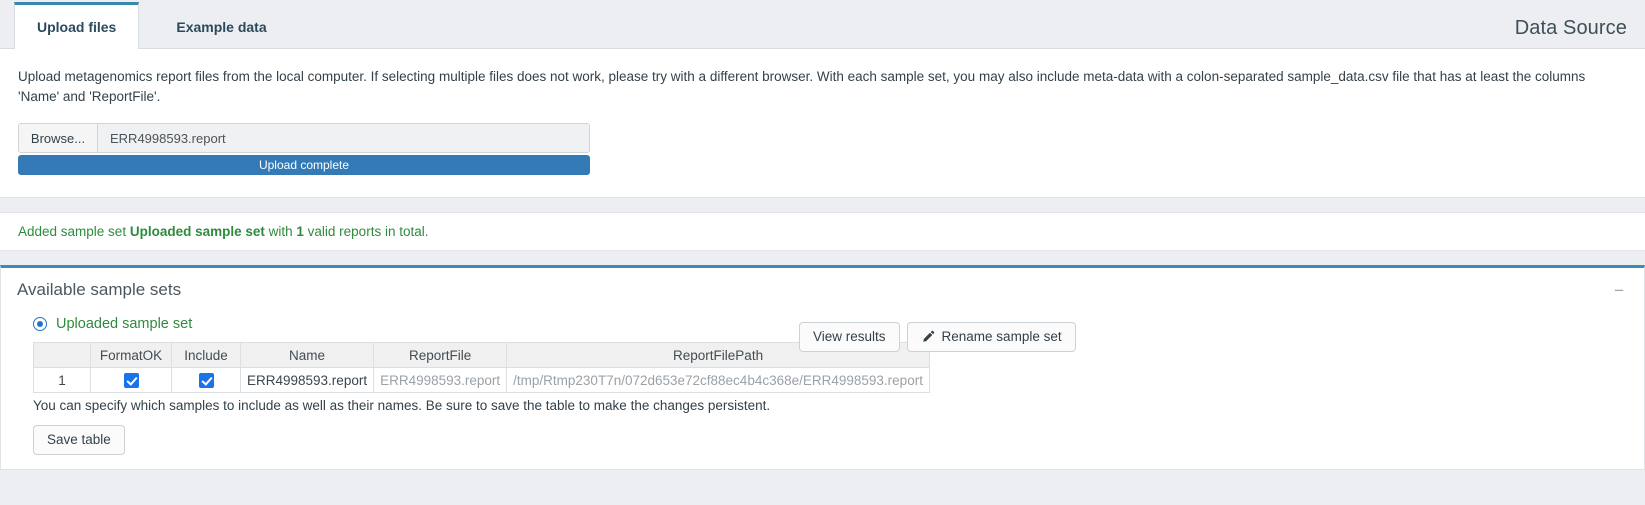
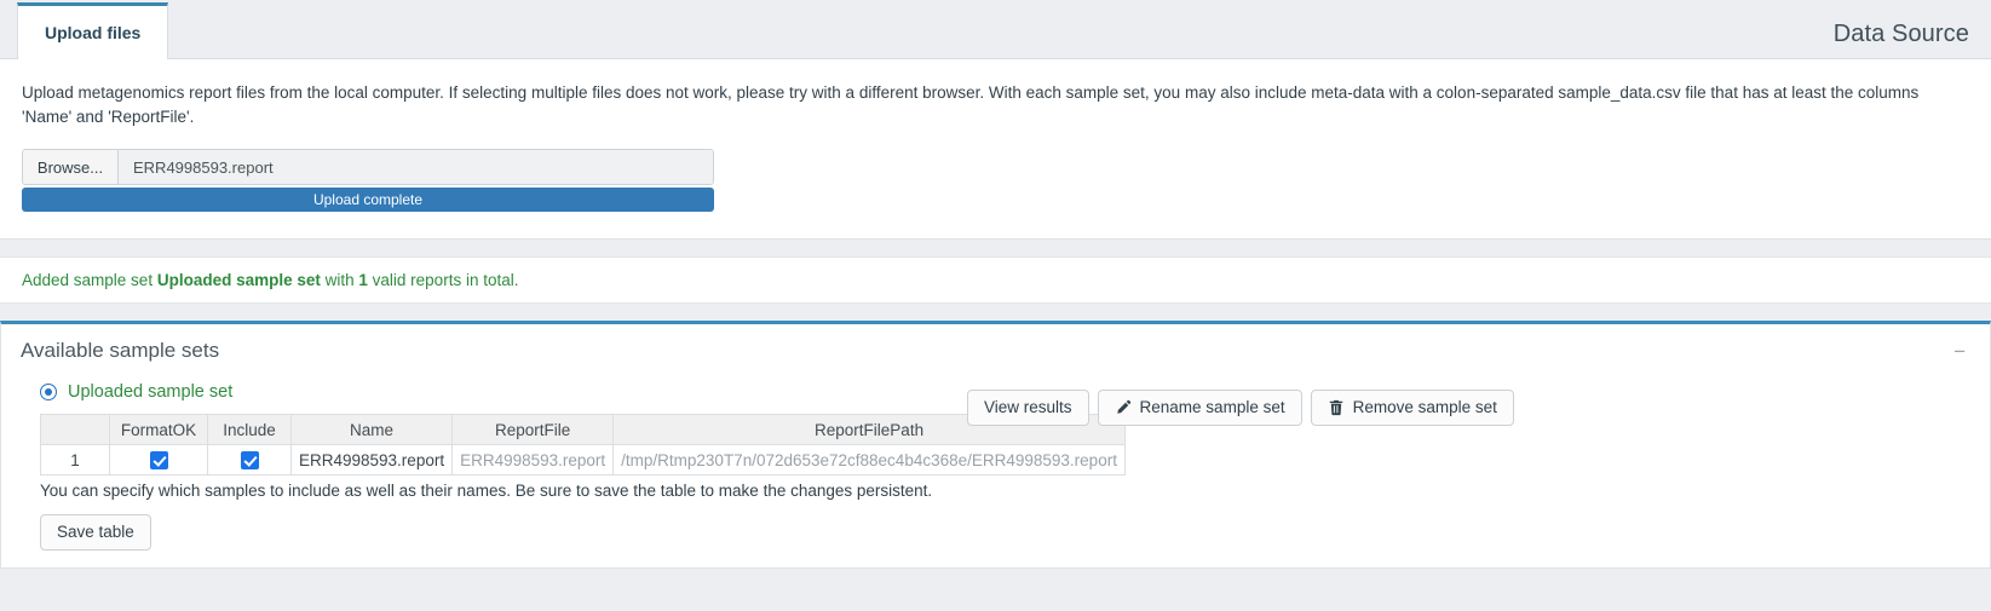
  Upload files
- Example data
  Data Source
  Upload metagenomics report files from the local computer. If selecting multiple files does not work, please try with a different browser. With each sample set, you may also include meta-data with a colon-separated sample_data.csv file that has at least the columns 'Name' and 'ReportFile'.
  Browse...
  ERR4998593.report
  Upload complete
  Added sample set Uploaded sample set with 1 valid reports in total.
  Available sample sets
  −
  Uploaded sample set
  View results
  Rename sample set
+ Remove sample set
  	FormatOK	Include	Name	ReportFile	ReportFilePath
  1			ERR4998593.report	ERR4998593.report	/tmp/Rtmp230T7n/072d653e72cf88ec4b4c368e/ERR4998593.report
  You can specify which samples to include as well as their names. Be sure to save the table to make the changes persistent.
  Save table
